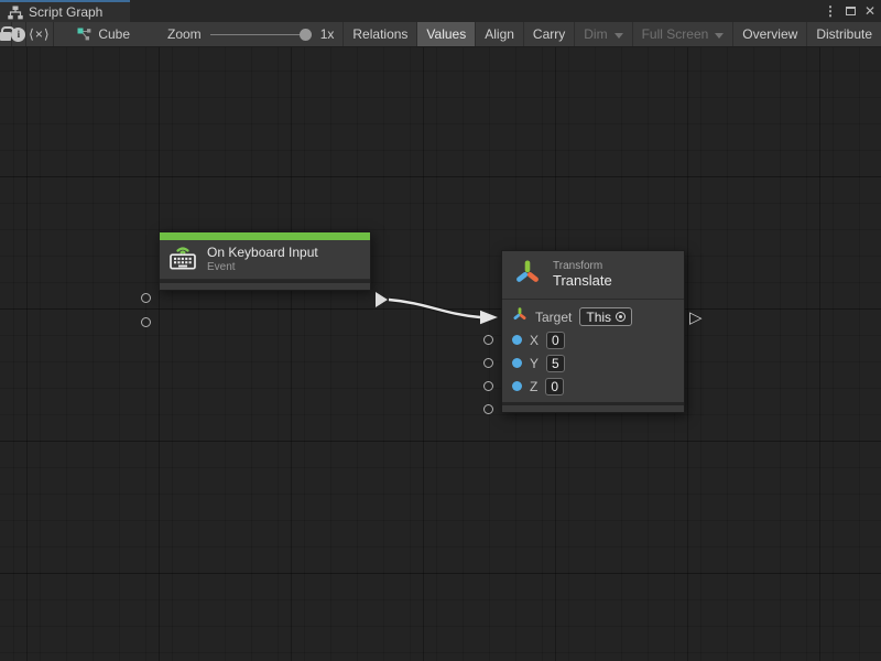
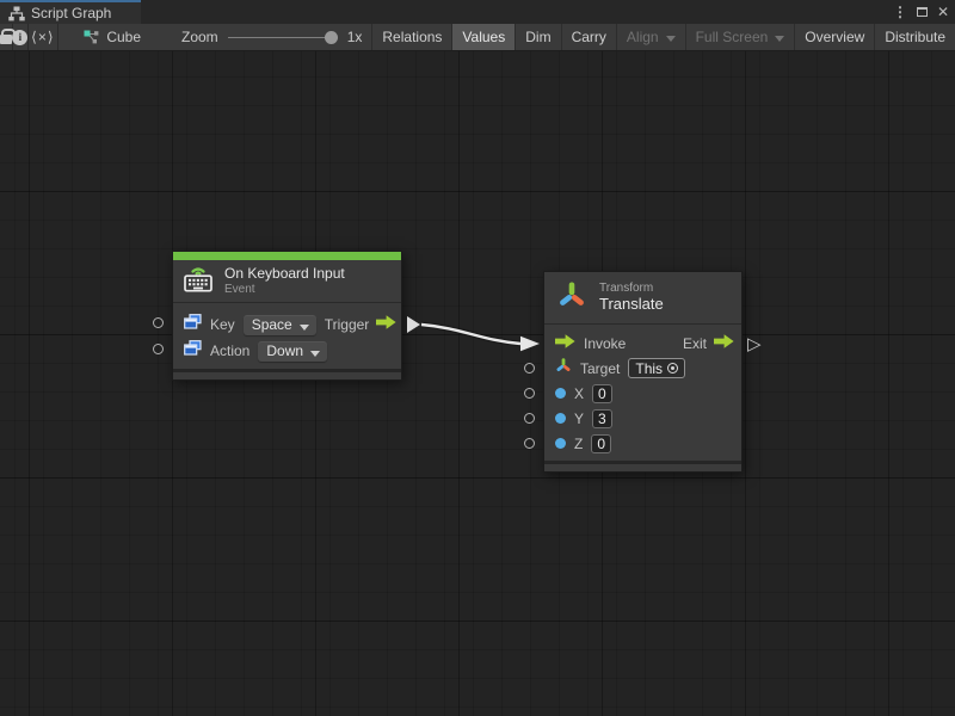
  Script Graph
  ⋮
  ✕
  i
  ⟨×⟩
  Cube
  Zoom
  1x
  Relations
  Values
- Align
+ Dim
  Carry
- Dim
+ Align
  Full Screen
  Overview
  Distribute
  On Keyboard Input
  Event
+ Key
+ Space
+ Trigger
+ Action
+ Down
  Transform
  Translate
+ Invoke
+ Exit
  Target
  This
  X
  0
  Y
- 5
+ 3
  Z
  0
  ▷
